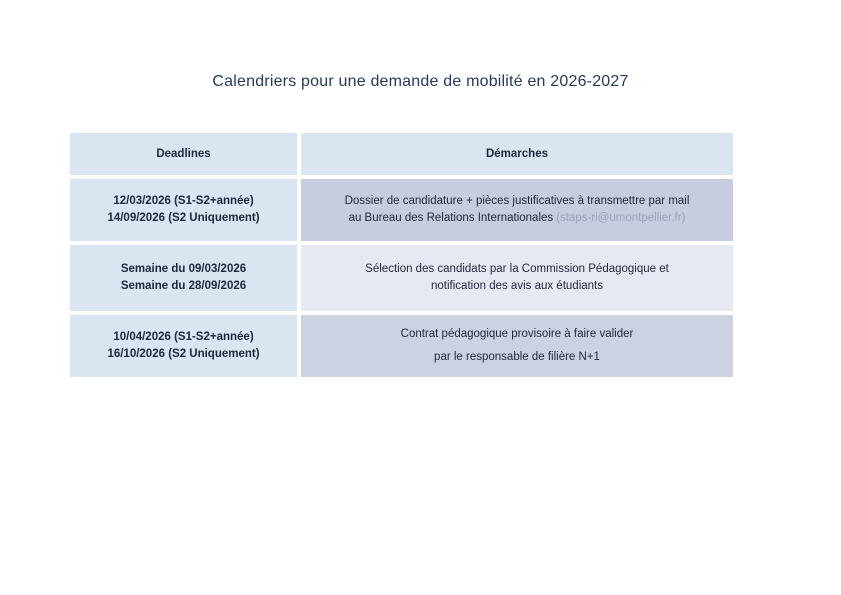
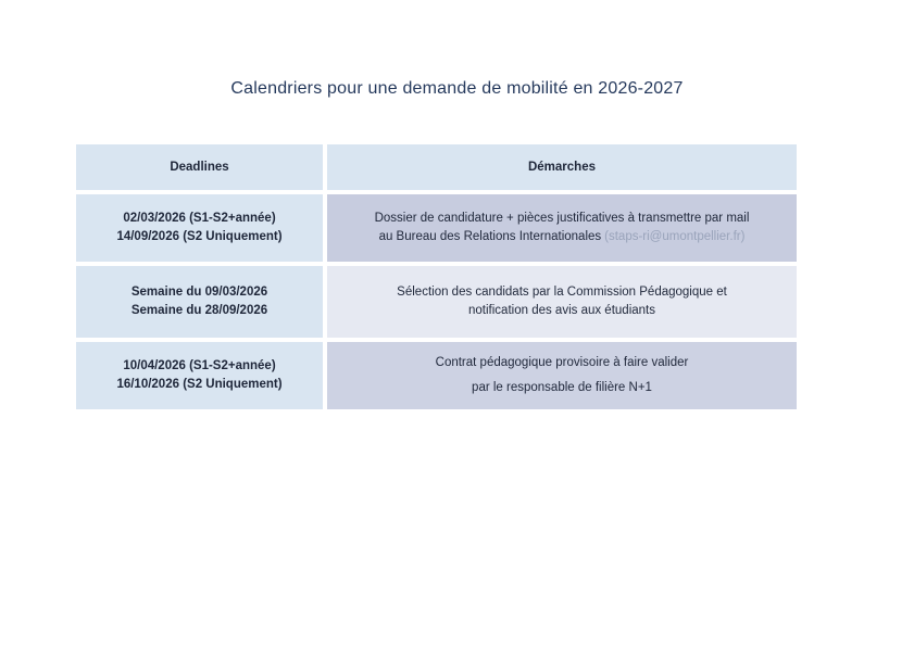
  Calendriers pour une demande de mobilité en 2026-2027
  Deadlines
  Démarches
- 12/03/2026 (S1-S2+année)
+ 02/03/2026 (S1-S2+année)
  14/09/2026 (S2 Uniquement)
  Dossier de candidature + pièces justificatives à transmettre par mail
  au Bureau des Relations Internationales (staps-ri@umontpellier.fr)
  Semaine du 09/03/2026
  Semaine du 28/09/2026
  Sélection des candidats par la Commission Pédagogique et
  notification des avis aux étudiants
  10/04/2026 (S1-S2+année)
  16/10/2026 (S2 Uniquement)
  Contrat pédagogique provisoire à faire valider
  par le responsable de filière N+1
